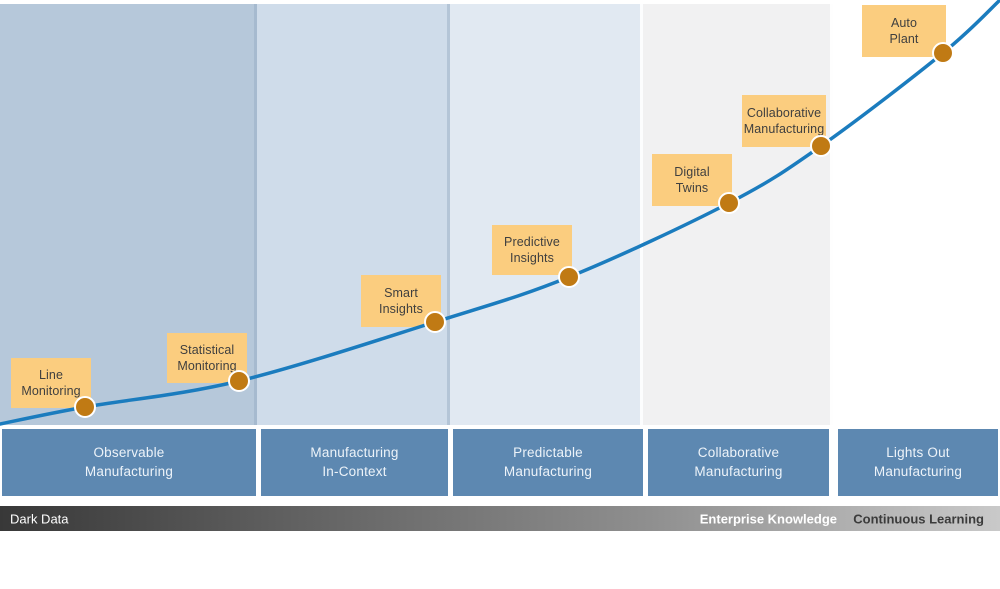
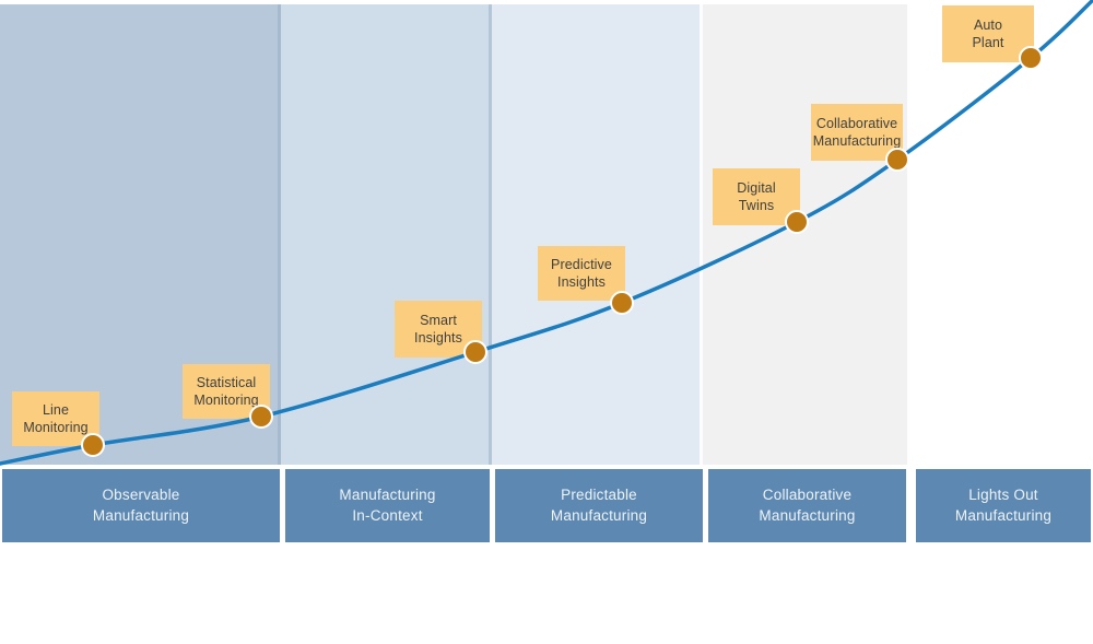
  Line
  Monitoring
  Statistical
  Monitoring
  Smart
  Insights
  Predictive
  Insights
  Digital
  Twins
  Collaborative
  Manufacturing
  Auto
  Plant
  Observable
  Manufacturing
  Manufacturing
  In-Context
  Predictable
  Manufacturing
  Collaborative
  Manufacturing
  Lights Out
  Manufacturing
- Dark Data
- Enterprise Knowledge
- Continuous Learning
